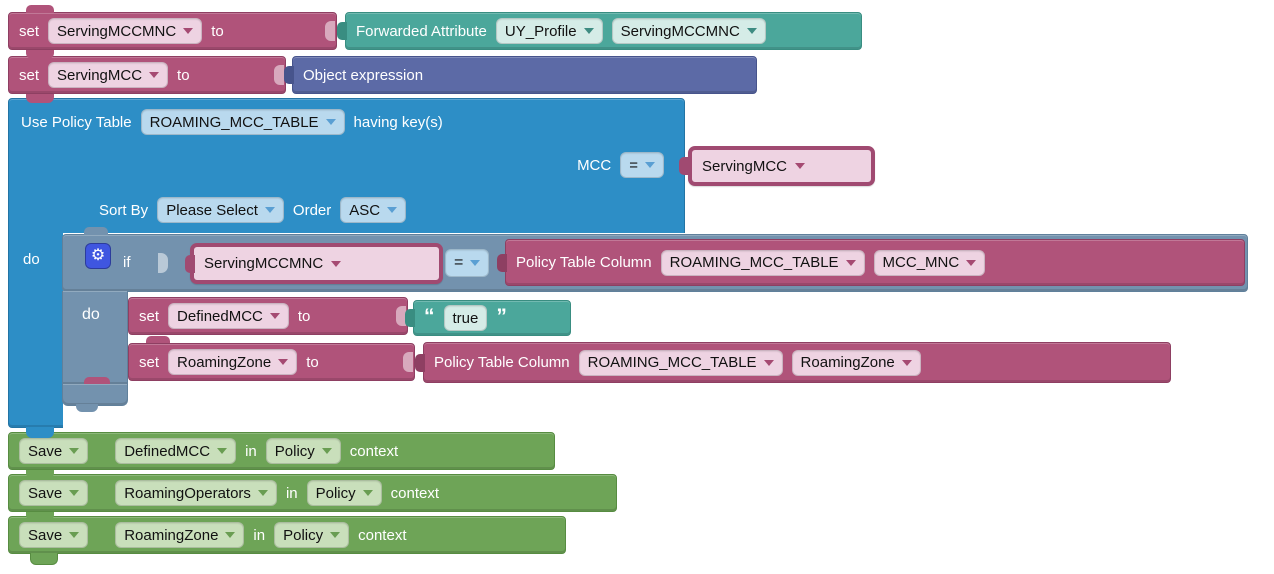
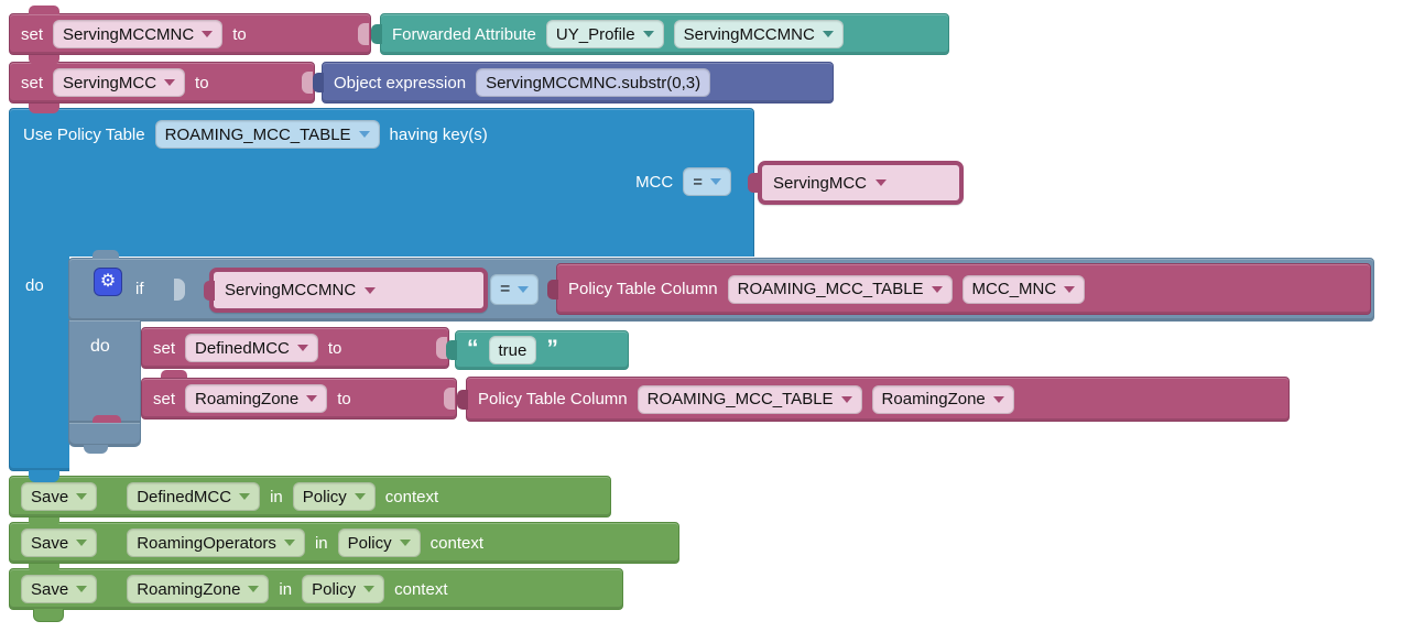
  set
  ServingMCCMNC
  to
  Forwarded Attribute
  UY_Profile
  ServingMCCMNC
  set
  ServingMCC
  to
  Object expression
+ ServingMCCMNC.substr(0,3)
  Use Policy Table
  ROAMING_MCC_TABLE
  having key(s)
  MCC
  =
- Sort By
- Please Select
- Order
- ASC
  do
  ServingMCC
  ⚙
  if
  ServingMCCMNC
  =
  Policy Table Column
  ROAMING_MCC_TABLE
  MCC_MNC
  do
  set
  DefinedMCC
  to
  “
  true
  ”
  set
  RoamingZone
  to
  Policy Table Column
  ROAMING_MCC_TABLE
  RoamingZone
  Save
  DefinedMCC
  in
  Policy
  context
  Save
  RoamingOperators
  in
  Policy
  context
  Save
  RoamingZone
  in
  Policy
  context
